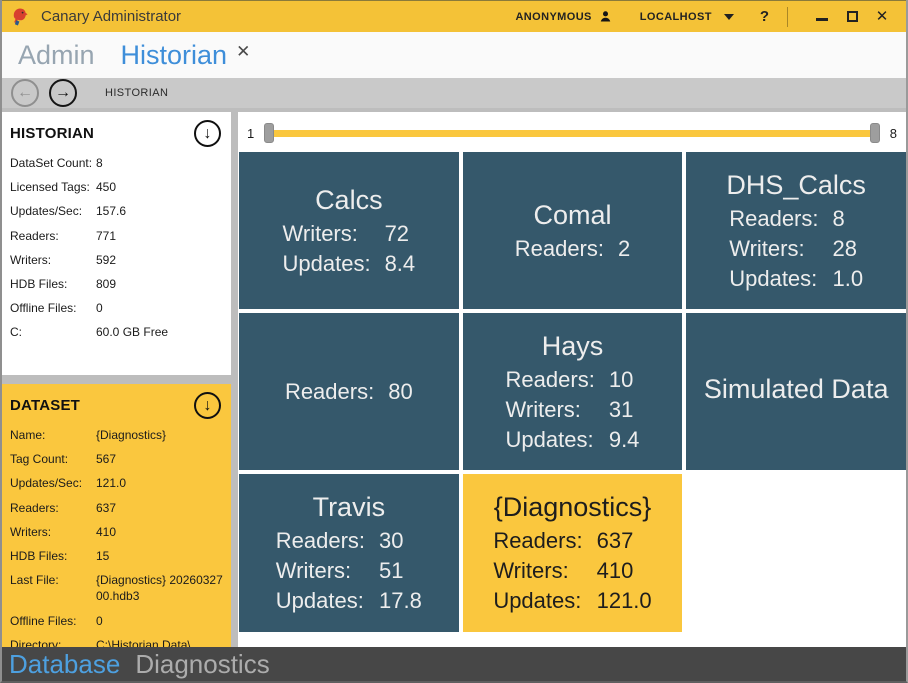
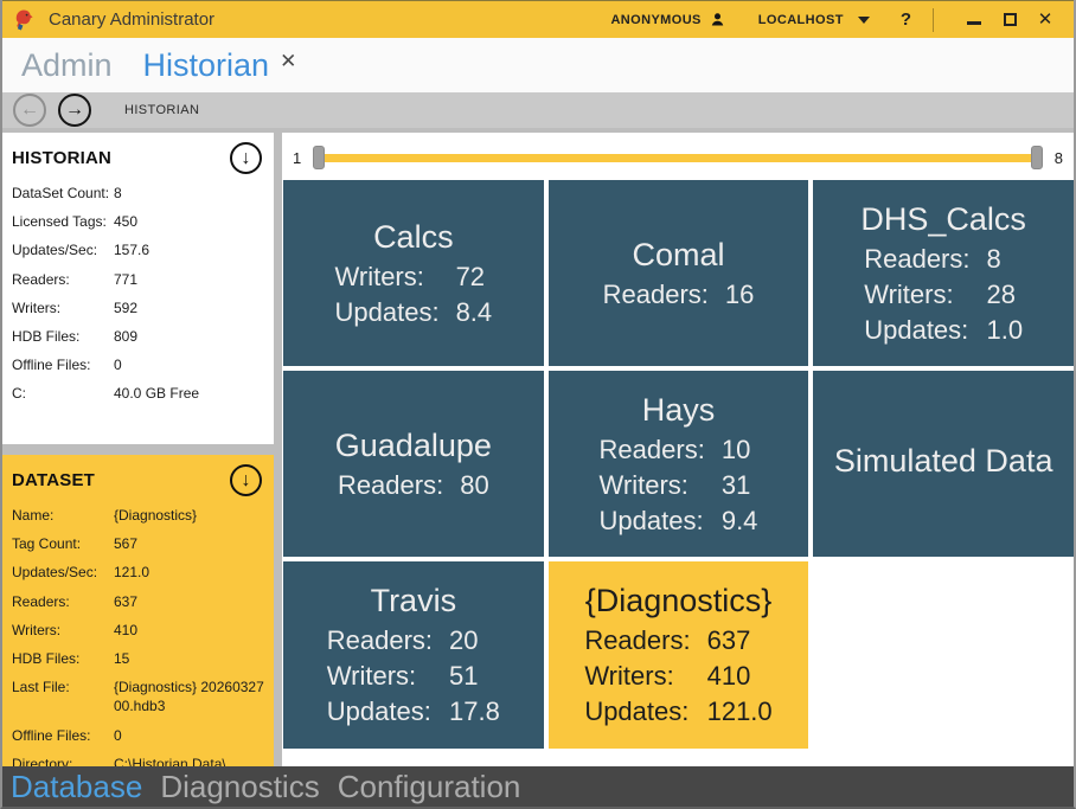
  Canary Administrator
  ANONYMOUS
  LOCALHOST
  ?
  ✕
  Admin
  Historian
  ✕
  ←
  →
  HISTORIAN
  HISTORIAN
  ↓
  DataSet Count:
  8
  Licensed Tags:
  450
  Updates/Sec:
  157.6
  Readers:
  771
  Writers:
  592
  HDB Files:
  809
  Offline Files:
  0
  C:
- 60.0 GB Free
+ 40.0 GB Free
  DATASET
  ↓
  Name:
  {Diagnostics}
  Tag Count:
  567
  Updates/Sec:
  121.0
  Readers:
  637
  Writers:
  410
  HDB Files:
  15
  Last File:
  {Diagnostics} 20260327 00.hdb3
  Offline Files:
  0
  Directory:
  1
  8
  Calcs
  Writers:
  72
  Updates:
  8.4
  Comal
  Readers:
- 2
+ 16
  DHS_Calcs
  Readers:
  8
  Writers:
  28
  Updates:
  1.0
+ Guadalupe
  Readers:
  80
  Hays
  Readers:
  10
  Writers:
  31
  Updates:
  9.4
  Simulated Data
  Travis
  Readers:
- 30
+ 20
  Writers:
  51
  Updates:
  17.8
  {Diagnostics}
  Readers:
  637
  Writers:
  410
  Updates:
  121.0
  Database
  Diagnostics
+ Configuration
